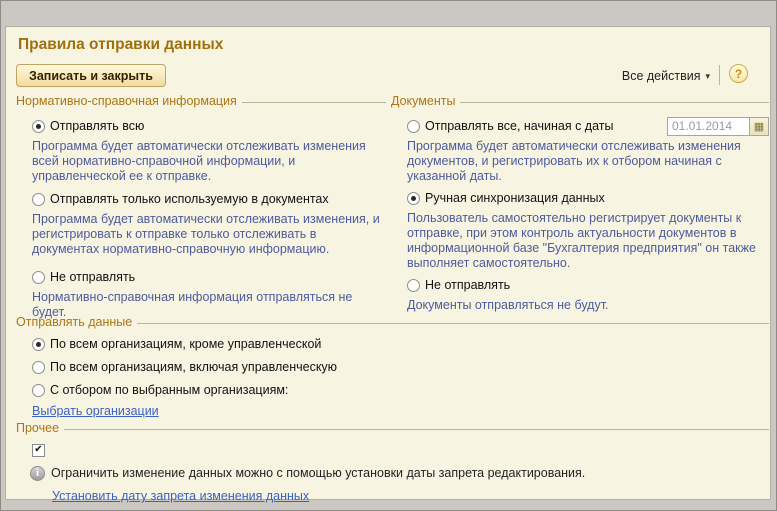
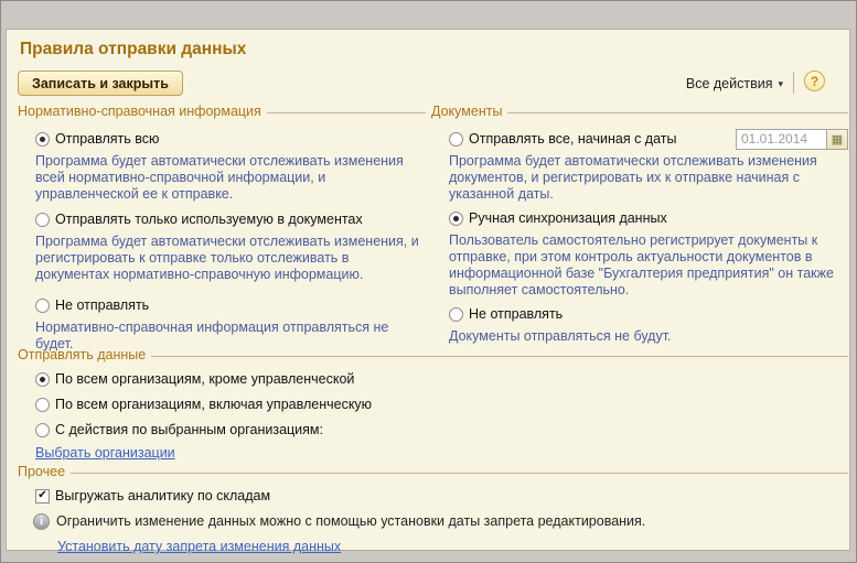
  Правила отправки данных
  Записать и закрыть
  Все действия
  ▾
  ?
  Нормативно-справочная информация
  Отправлять всю
  Программа будет автоматически отслеживать изменения всей нормативно-справочной информации, и управленческой ее к отправке.
  Отправлять только используемую в документах
  Программа будет автоматически отслеживать изменения, и регистрировать к отправке только отслеживать в документах нормативно-справочную информацию.
  Не отправлять
  Нормативно-справочная информация отправляться не будет.
  Документы
  Отправлять все, начиная с даты
  01.01.2014
  ▦
- Программа будет автоматически отслеживать изменения документов, и регистрировать их к отбором начиная с указанной даты.
+ Программа будет автоматически отслеживать изменения документов, и регистрировать их к отправке начиная с указанной даты.
  Ручная синхронизация данных
  Пользователь самостоятельно регистрирует документы к отправке, при этом контроль актуальности документов в информационной базе "Бухгалтерия предприятия" он также выполняет самостоятельно.
  Не отправлять
  Документы отправляться не будут.
  Отправлять данные
  По всем организациям, кроме управленческой
  По всем организациям, включая управленческую
- С отбором по выбранным организациям:
+ С действия по выбранным организациям:
  Выбрать организации
  Прочее
  ✔
+ Выгружать аналитику по складам
  i
  Ограничить изменение данных можно с помощью установки даты запрета редактирования.
  Установить дату запрета изменения данных
